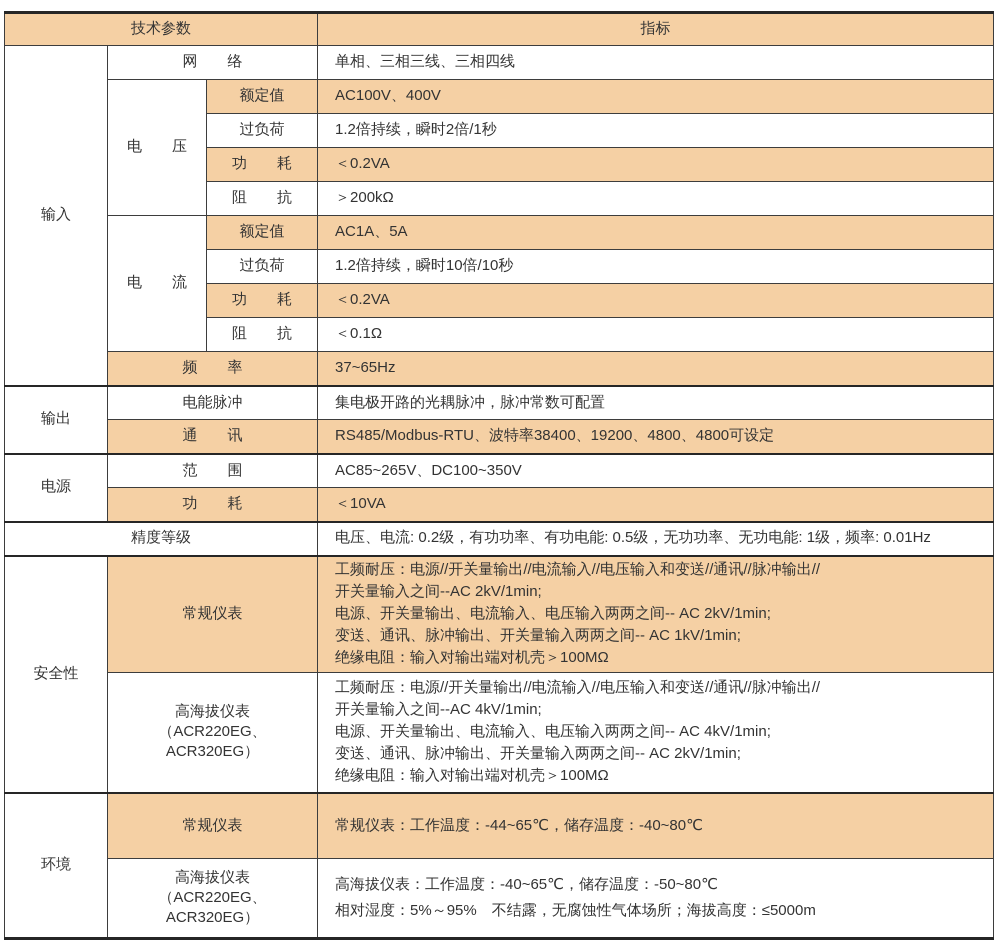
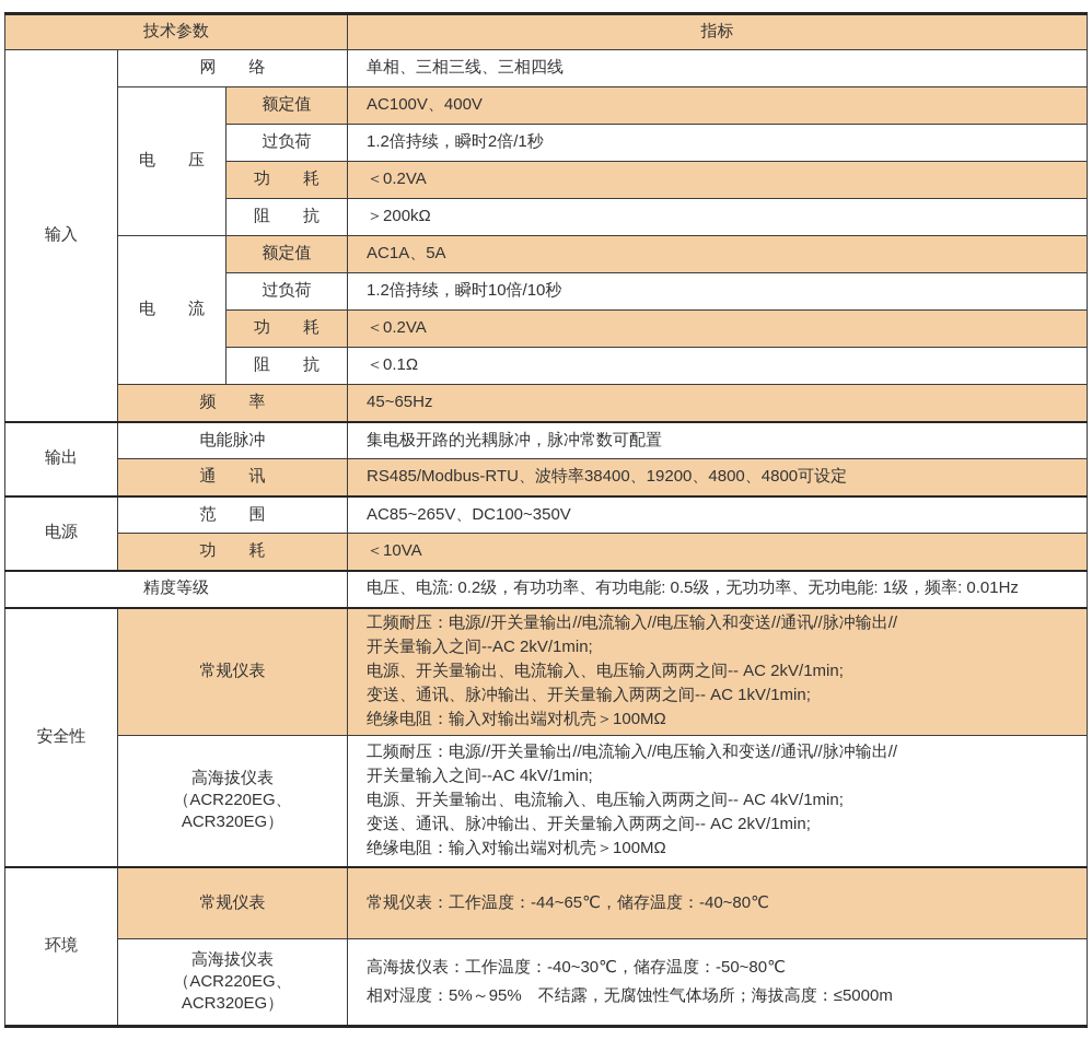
  技术参数	指标
  输入	网 络	单相、三相三线、三相四线
  电 压	额定值	AC100V、400V
  过负荷	1.2倍持续，瞬时2倍/1秒
  功 耗	＜0.2VA
  阻 抗	＞200kΩ
  电 流	额定值	AC1A、5A
  过负荷	1.2倍持续，瞬时10倍/10秒
  功 耗	＜0.2VA
  阻 抗	＜0.1Ω
- 频 率	37~65Hz
+ 频 率	45~65Hz
  输出	电能脉冲	集电极开路的光耦脉冲，脉冲常数可配置
  通 讯	RS485/Modbus-RTU、波特率38400、19200、4800、4800可设定
  电源	范 围	AC85~265V、DC100~350V
  功 耗	＜10VA
  精度等级	电压、电流: 0.2级，有功功率、有功电能: 0.5级，无功功率、无功电能: 1级，频率: 0.01Hz
  安全性	常规仪表	工频耐压：电源//开关量输出//电流输入//电压输入和变送//通讯//脉冲输出// 开关量输入之间--AC 2kV/1min; 电源、开关量输出、电流输入、电压输入两两之间-- AC 2kV/1min; 变送、通讯、脉冲输出、开关量输入两两之间-- AC 1kV/1min; 绝缘电阻：输入对输出端对机壳＞100MΩ
  高海拔仪表 （ACR220EG、ACR320EG）	工频耐压：电源//开关量输出//电流输入//电压输入和变送//通讯//脉冲输出// 开关量输入之间--AC 4kV/1min; 电源、开关量输出、电流输入、电压输入两两之间-- AC 4kV/1min; 变送、通讯、脉冲输出、开关量输入两两之间-- AC 2kV/1min; 绝缘电阻：输入对输出端对机壳＞100MΩ
  环境	常规仪表	常规仪表：工作温度：-44~65℃，储存温度：-40~80℃
- 高海拔仪表 （ACR220EG、ACR320EG）	高海拔仪表：工作温度：-40~65℃，储存温度：-50~80℃ 相对湿度：5%～95% 不结露，无腐蚀性气体场所；海拔高度：≤5000m
+ 高海拔仪表 （ACR220EG、ACR320EG）	高海拔仪表：工作温度：-40~30℃，储存温度：-50~80℃ 相对湿度：5%～95% 不结露，无腐蚀性气体场所；海拔高度：≤5000m
